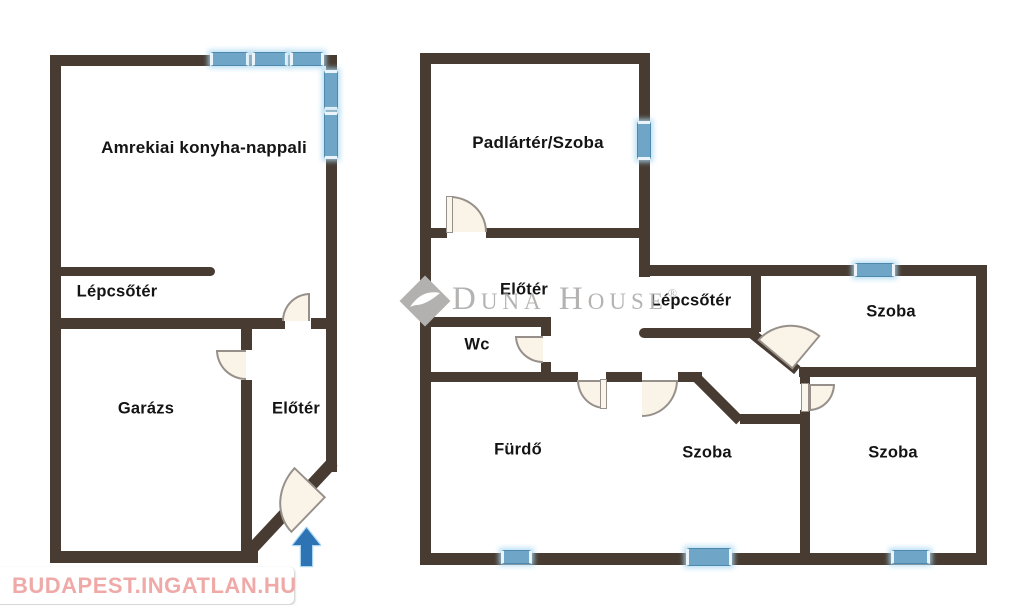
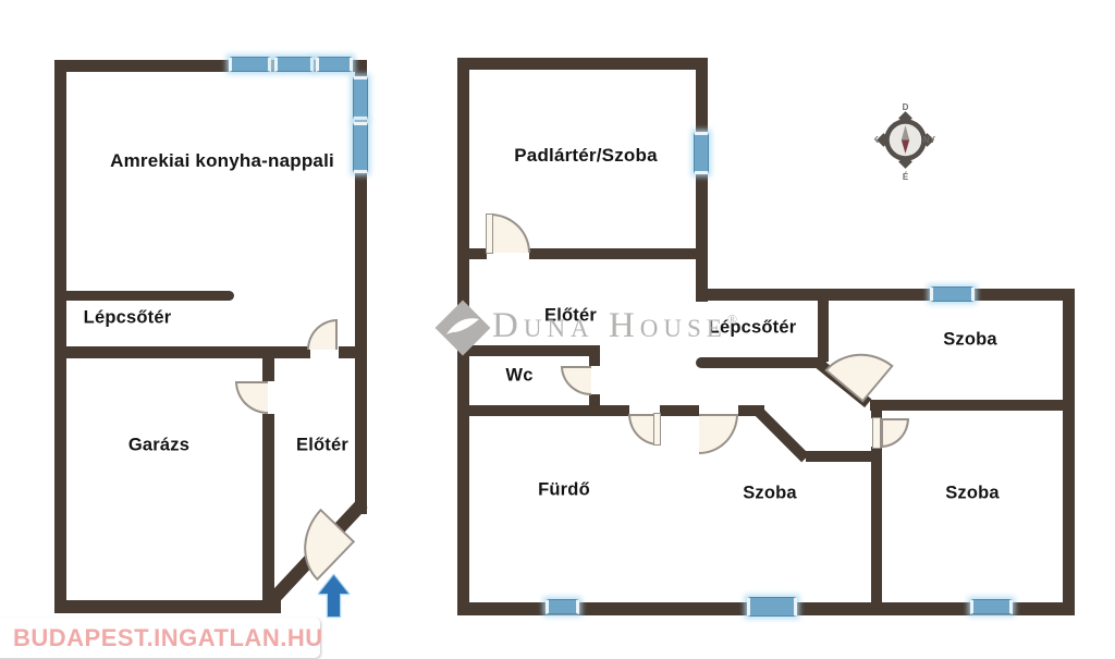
  Amrekiai konyha-nappali
  Lépcsőtér
  Garázs
  Előtér
  Padlártér/Szoba
  Előtér
  Lépcsőtér
  Wc
  Fürdő
  Szoba
  Szoba
  Szoba
+ D
+ É
+ K
+ NY
  Duna House®
  BUDAPEST.INGATLAN.HU
